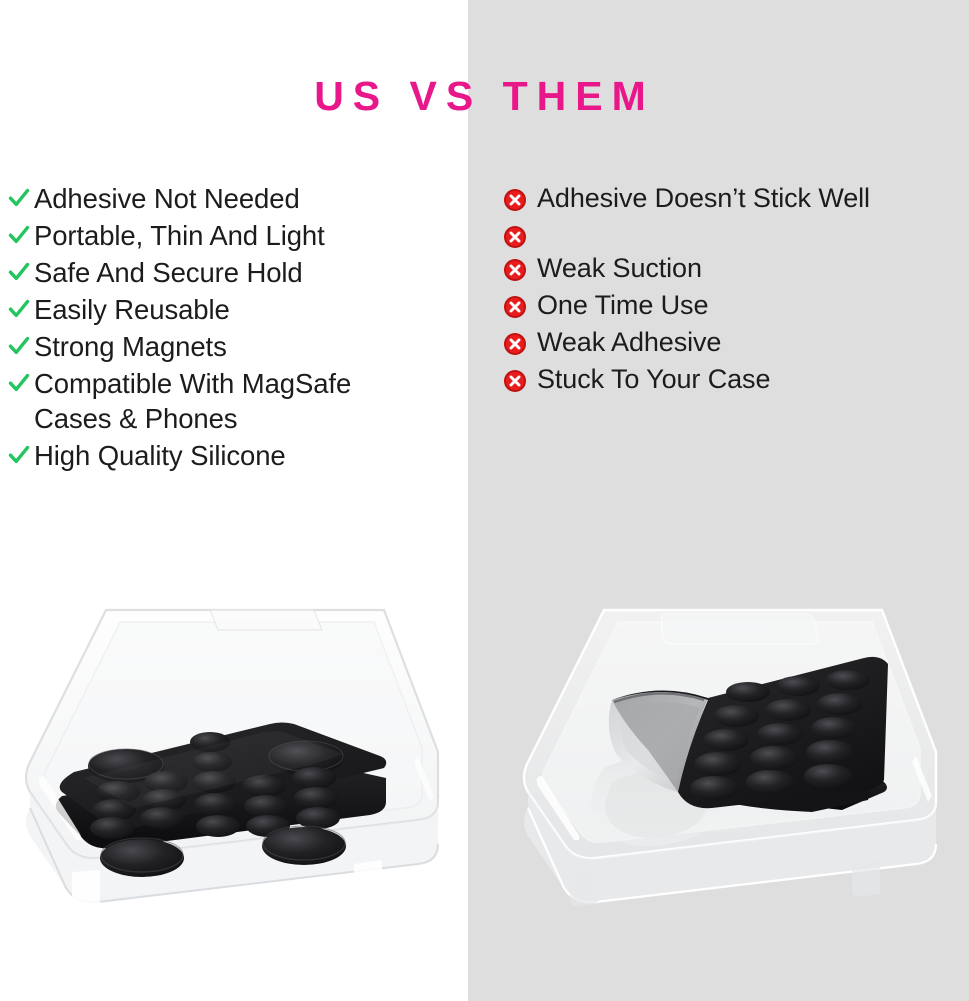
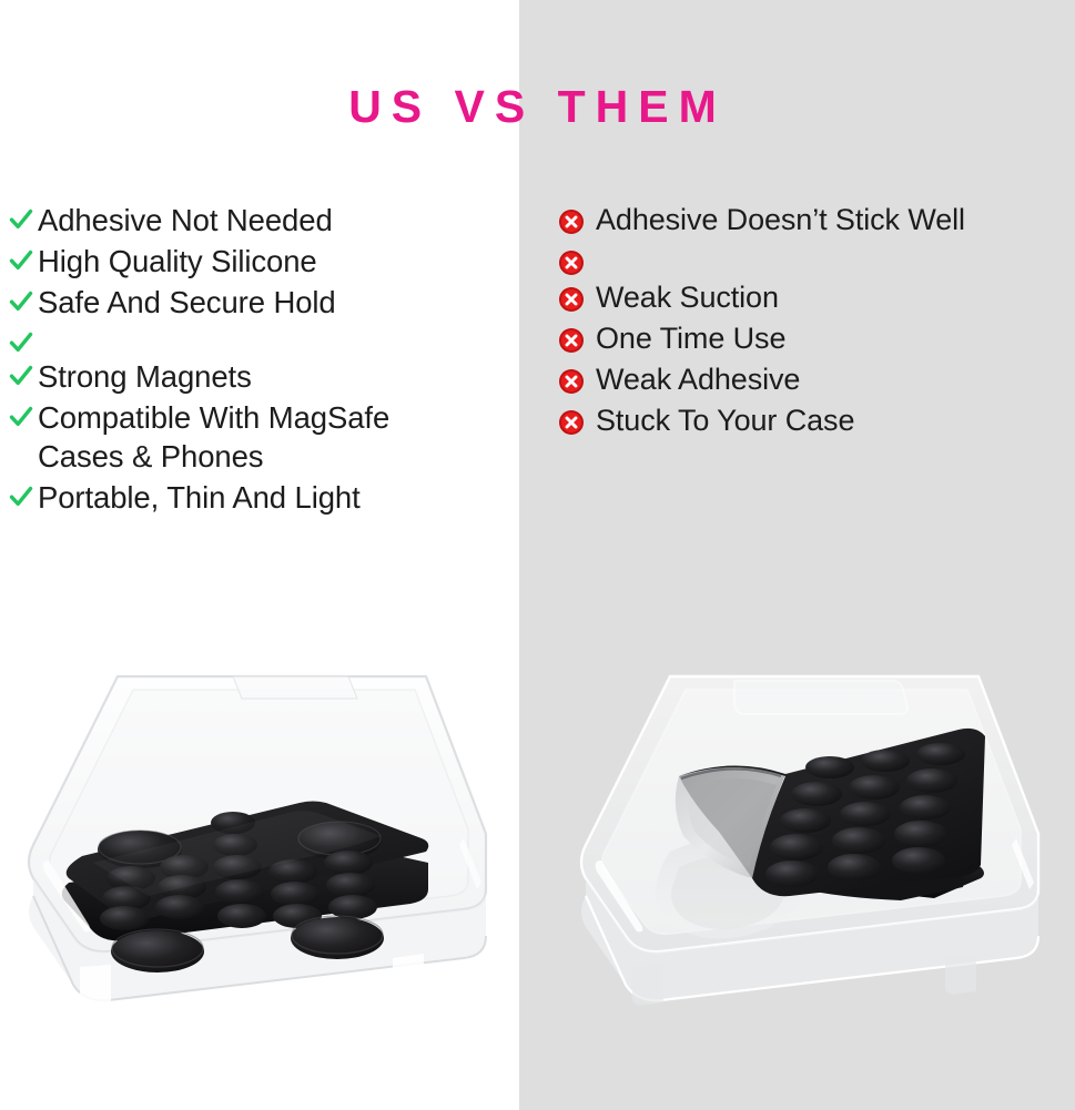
  US VS THEM
  Adhesive Not Needed
- Portable, Thin And Light
+ High Quality Silicone
  Safe And Secure Hold
- Easily Reusable
  Strong Magnets
  Compatible With MagSafe
  Cases & Phones
- High Quality Silicone
+ Portable, Thin And Light
  Adhesive Doesn’t Stick Well
  Weak Suction
  One Time Use
  Weak Adhesive
  Stuck To Your Case
